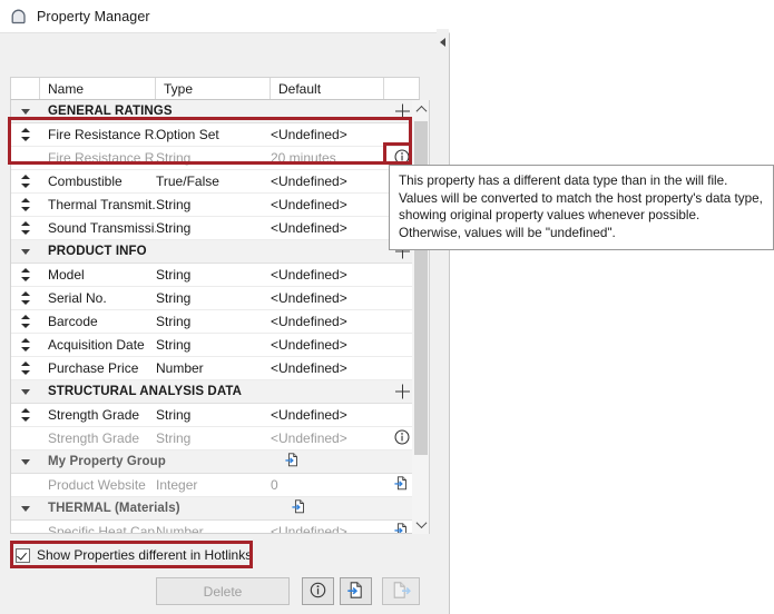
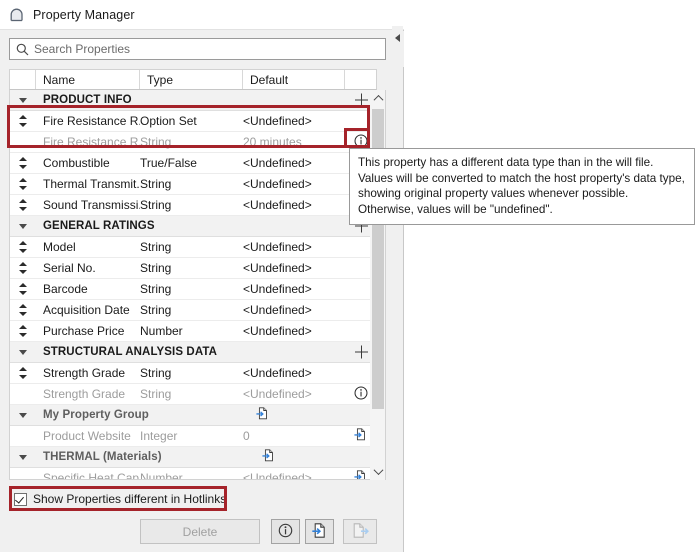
  Property Manager
+ Search Properties
  Name
  Type
  Default
- GENERAL RATINGS
+ PRODUCT INFO
  Fire Resistance R
  Option Set
  <Undefined>
  Fire Resistance R
  String
  20 minutes
  Combustible
  True/False
  <Undefined>
  Thermal Transmit.
  String
  <Undefined>
  Sound Transmissi
  String
  <Undefined>
- PRODUCT INFO
+ GENERAL RATINGS
  Model
  String
  <Undefined>
  Serial No.
  String
  <Undefined>
  Barcode
  String
  <Undefined>
  Acquisition Date
  String
  <Undefined>
  Purchase Price
  Number
  <Undefined>
  STRUCTURAL ANALYSIS DATA
  Strength Grade
  String
  <Undefined>
  Strength Grade
  String
  <Undefined>
  My Property Group
  Product Website
  Integer
  0
  THERMAL (Materials)
  Specific Heat Cap
  Number
  <Undefined>
  Show Properties different in Hotlinks
  Delete
  This property has a different data type than in the will file. Values will be converted to match the host property's data type, showing original property values whenever possible. Otherwise, values will be "undefined".
